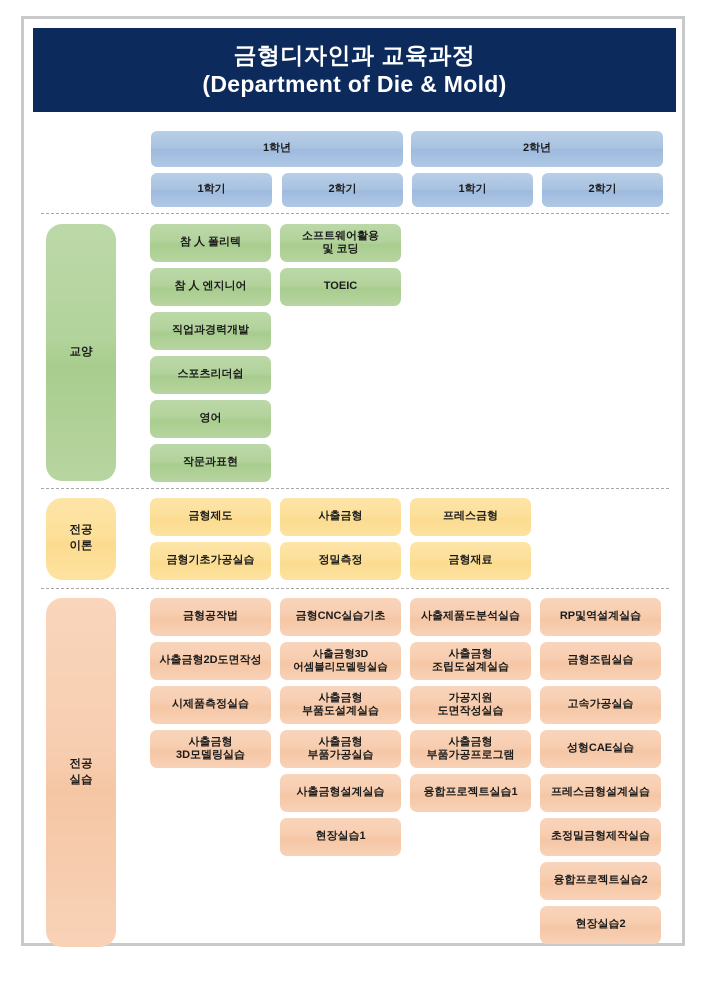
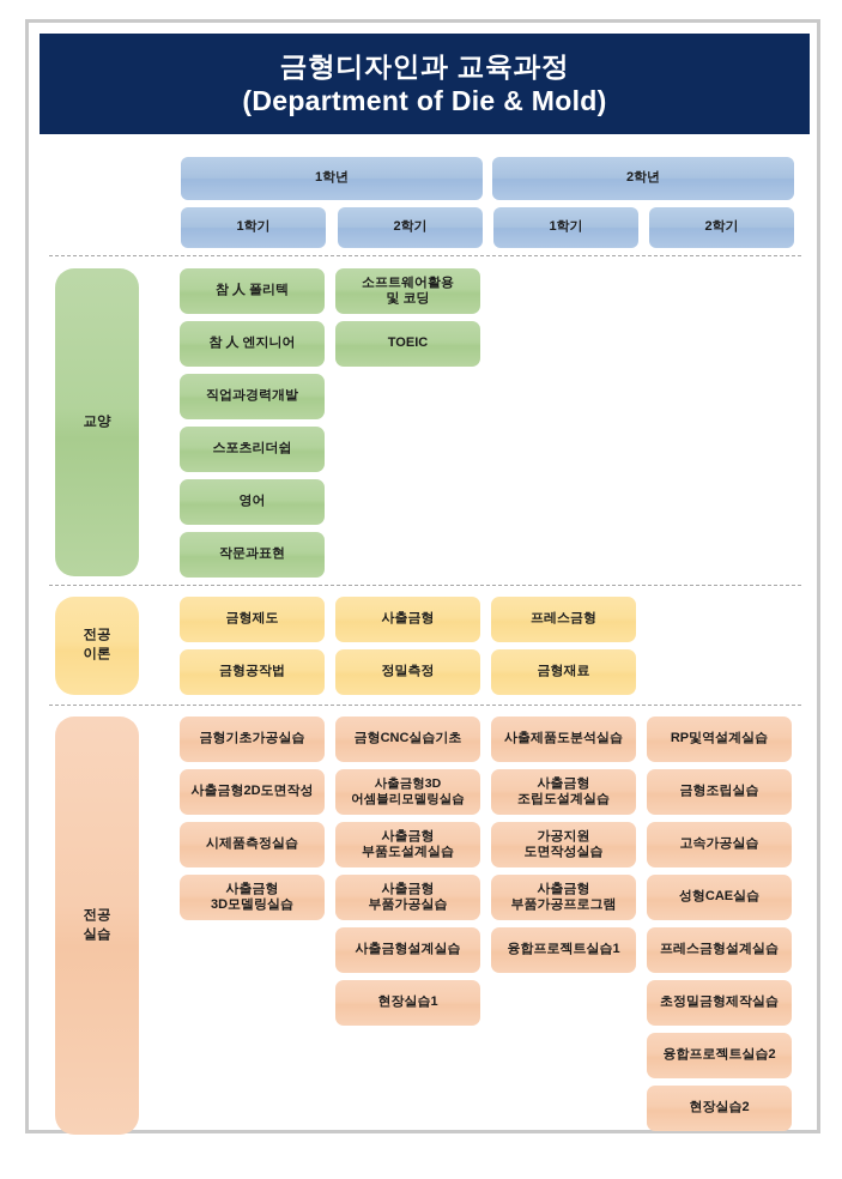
  금형디자인과 교육과정
  (Department of Die & Mold)
  1학년
  2학년
  1학기
  2학기
  1학기
  2학기
  교양
  참 人 폴리텍
  참 人 엔지니어
  직업과경력개발
  스포츠리더쉽
  영어
  작문과표현
  소프트웨어활용
  및 코딩
  TOEIC
  전공
  이론
  금형제도
- 금형기초가공실습
+ 금형공작법
  사출금형
  정밀측정
  프레스금형
  금형재료
  전공
  실습
- 금형공작법
+ 금형기초가공실습
  사출금형2D도면작성
  시제품측정실습
  사출금형
  3D모델링실습
  금형CNC실습기초
  사출금형3D
  어셈블리모델링실습
  사출금형
  부품도설계실습
  사출금형
  부품가공실습
  사출금형설계실습
  현장실습1
  사출제품도분석실습
  사출금형
  조립도설계실습
  가공지원
  도면작성실습
  사출금형
  부품가공프로그램
  융합프로젝트실습1
  RP및역설계실습
  금형조립실습
  고속가공실습
  성형CAE실습
  프레스금형설계실습
  초정밀금형제작실습
  융합프로젝트실습2
  현장실습2
